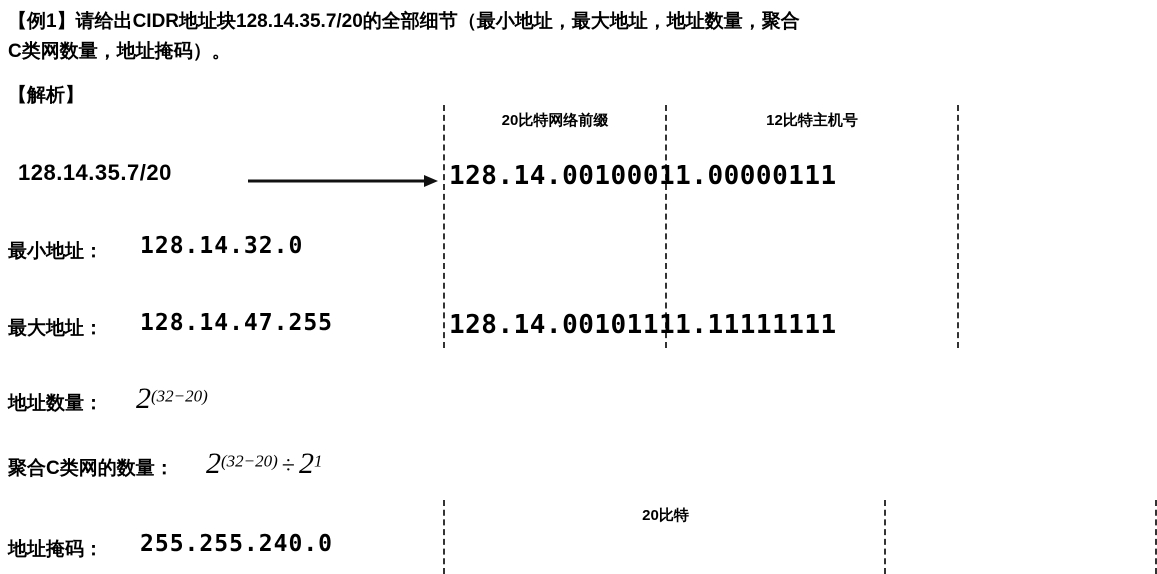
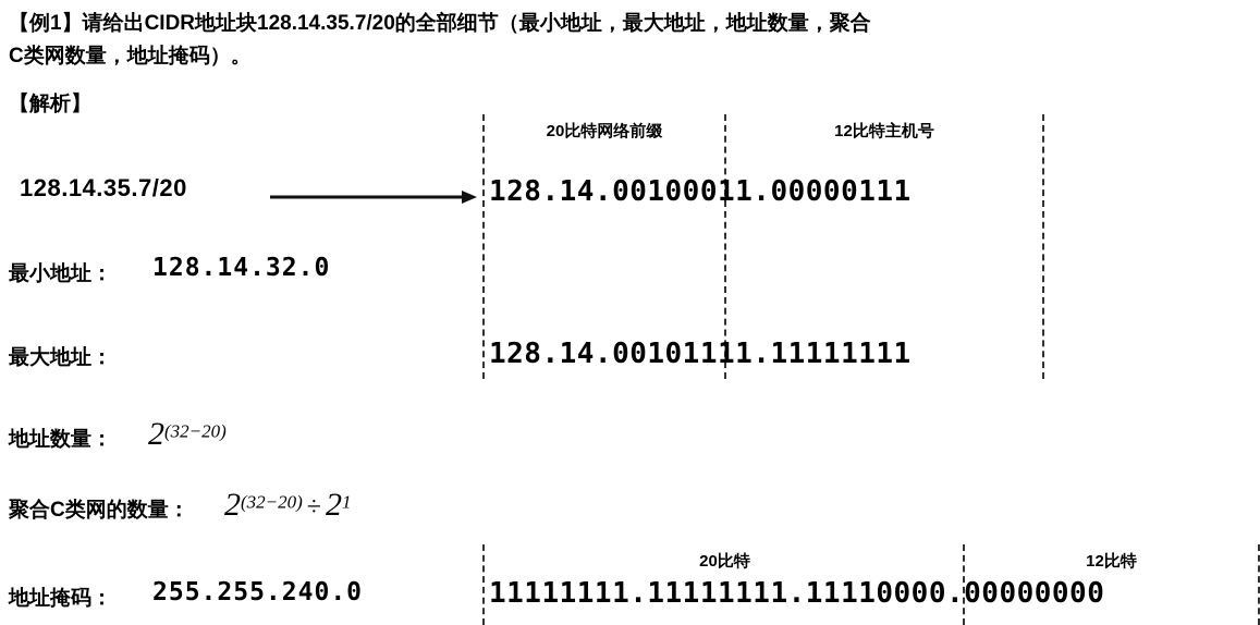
  【例1】请给出CIDR地址块128.14.35.7/20的全部细节（最小地址，最大地址，地址数量，聚合
  C类网数量，地址掩码）。
  【解析】
  128.14.35.7/20
  最小地址：
  128.14.32.0
  最大地址：
- 128.14.47.255
  地址数量：
  2(32−20)
  聚合C类网的数量：
  2(32−20) ÷ 21
  地址掩码：
  255.255.240.0
  20比特网络前缀
  12比特主机号
  128.14.00100011.00000111
  128.14.00101111.11111111
  20比特
+ 12比特
+ 11111111.11111111.11110000.00000000
